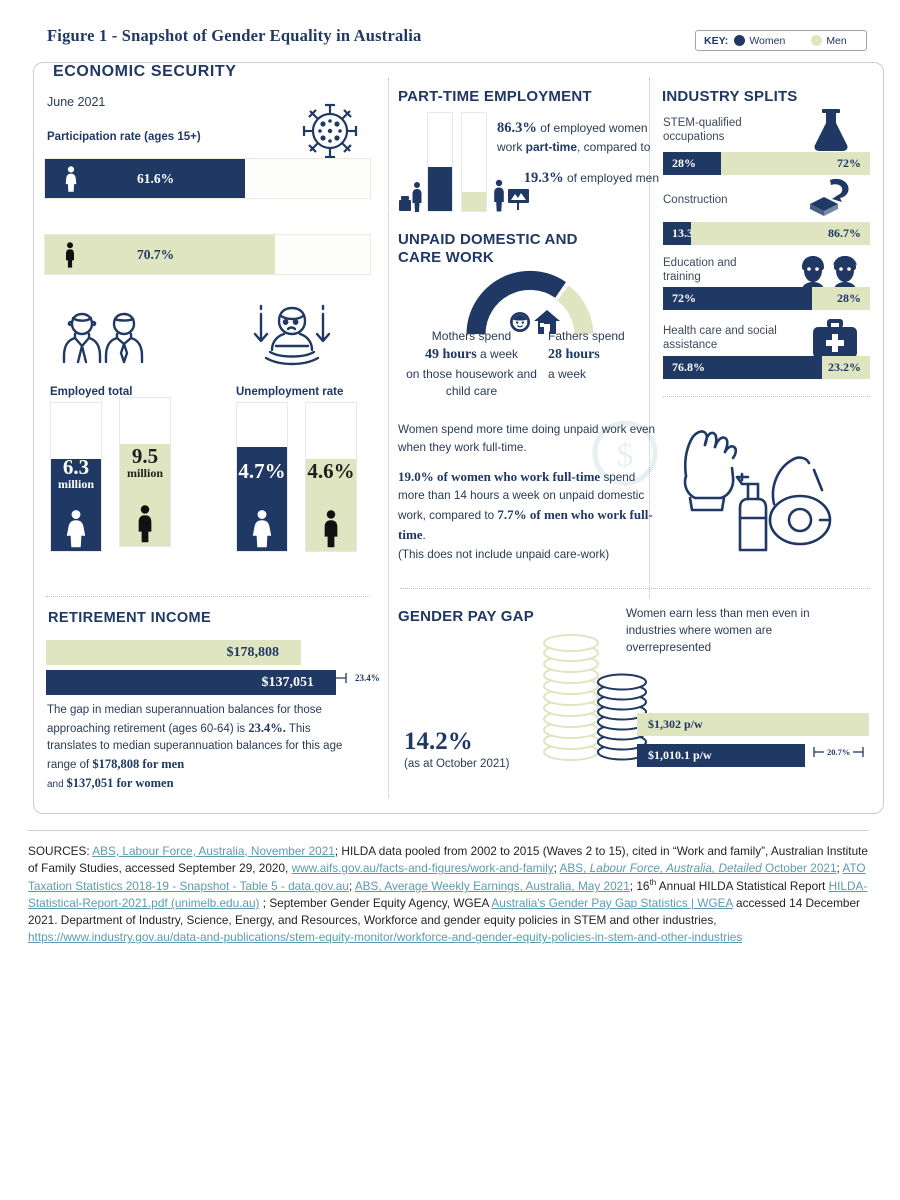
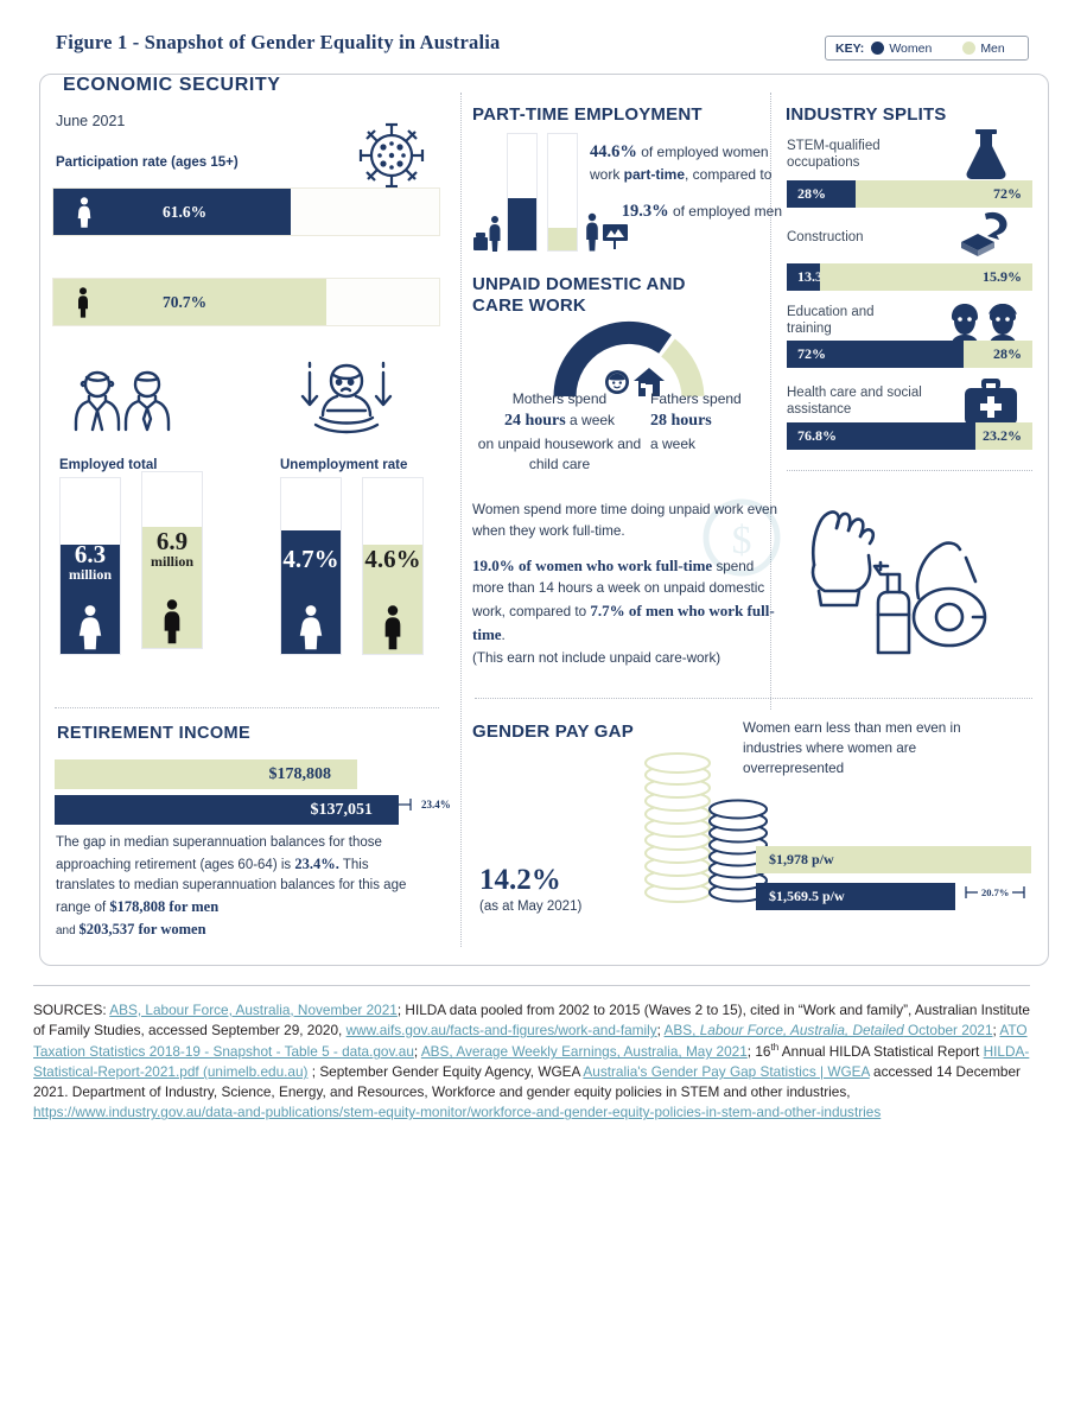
  Figure 1 - Snapshot of Gender Equality in Australia
  KEY:
  Women
  Men
  ECONOMIC SECURITY
  June 2021
  Participation rate (ages 15+)
  61.6%
  70.7%
  Employed total
  Unemployment rate
  6.3
  million
- 9.5
+ 6.9
  million
  4.7%
  4.6%
  RETIREMENT INCOME
  $178,808
  $137,051
  23.4%
  The gap in median superannuation balances for those approaching retirement (ages 60-64) is 23.4%. This translates to median superannuation balances for this age range of $178,808 for men
- and $137,051 for women
+ and $203,537 for women
  PART-TIME EMPLOYMENT
- 86.3% of employed women work part-time, compared to
+ 44.6% of employed women work part-time, compared to
  19.3% of employed men
  UNPAID DOMESTIC AND CARE WORK
  Mothers spend
- 49 hours a week
+ 24 hours a week
- on those housework and child care
+ on unpaid housework and child care
  Fathers spend
  28 hours
  a week
  $
  Women spend more time doing unpaid work even when they work full-time. 19.0% of women who work full-time spend more than 14 hours a week on unpaid domestic work, compared to 7.7% of men who work full-time.
- (This does not include unpaid care-work)
+ (This earn not include unpaid care-work)
  INDUSTRY SPLITS
  STEM-qualified occupations
  28%
  72%
  Construction
- 86.7%
+ 15.9%
  Education and training
  72%
  28%
  Health care and social assistance
  76.8%
  23.2%
  GENDER PAY GAP
  14.2%
- (as at October 2021)
+ (as at May 2021)
  Women earn less than men even in industries where women are overrepresented
- $1,302 p/w
+ $1,978 p/w
- $1,010.1 p/w
+ $1,569.5 p/w
  20.7%
  SOURCES: ABS, Labour Force, Australia, November 2021; HILDA data pooled from 2002 to 2015 (Waves 2 to 15), cited in “Work and family”, Australian Institute of Family Studies, accessed September 29, 2020, www.aifs.gov.au/facts-and-figures/work-and-family; ABS, Labour Force, Australia, Detailed October 2021; ATO Taxation Statistics 2018-19 - Snapshot - Table 5 - data.gov.au; ABS, Average Weekly Earnings, Australia, May 2021; 16th Annual HILDA Statistical Report HILDA-Statistical-Report-2021.pdf (unimelb.edu.au) ; September Gender Equity Agency, WGEA Australia's Gender Pay Gap Statistics | WGEA accessed 14 December 2021. Department of Industry, Science, Energy, and Resources, Workforce and gender equity policies in STEM and other industries, https://www.industry.gov.au/data-and-publications/stem-equity-monitor/workforce-and-gender-equity-policies-in-stem-and-other-industries
